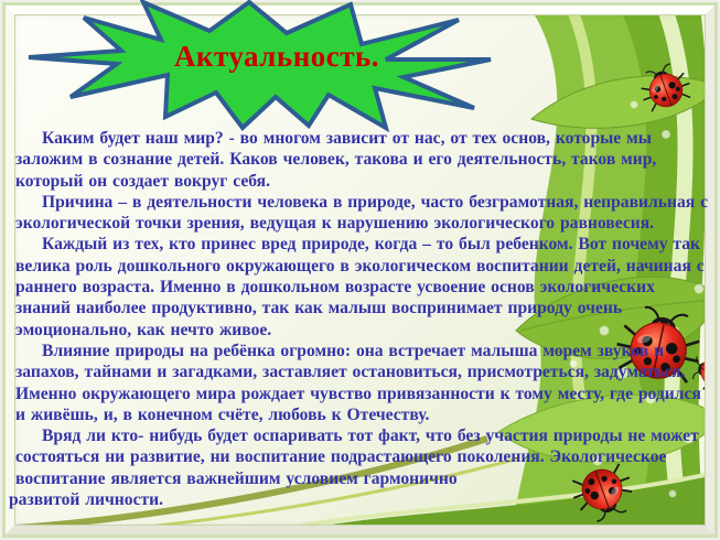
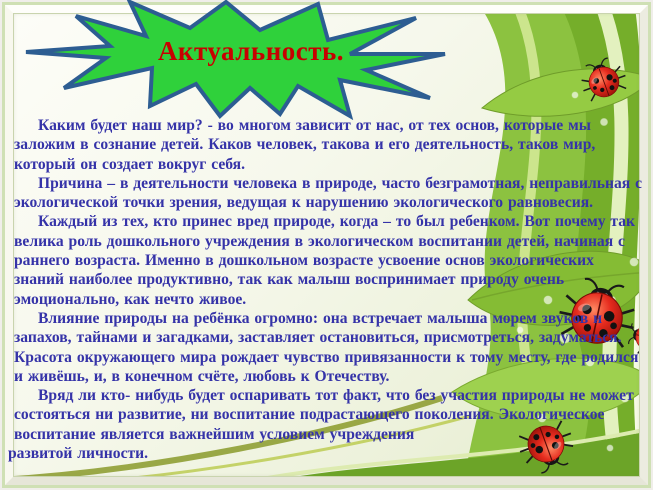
  Актуальность.
  Каким будет наш мир? - во многом зависит от нас, от тех основ, которые мы заложим в сознание детей. Каков человек, такова и его деятельность, таков мир, который он создает вокруг себя.
  Причина – в деятельности человека в природе, часто безграмотная, неправильная с экологической точки зрения, ведущая к нарушению экологического равновесия.
- Каждый из тех, кто принес вред природе, когда – то был ребенком. Вот почему так велика роль дошкольного окружающего в экологическом воспитании детей, начиная с раннего возраста. Именно в дошкольном возрасте усвоение основ экологических знаний наиболее продуктивно, так как малыш воспринимает природу очень эмоционально, как нечто живое.
+ Каждый из тех, кто принес вред природе, когда – то был ребенком. Вот почему так велика роль дошкольного учреждения в экологическом воспитании детей, начиная с раннего возраста. Именно в дошкольном возрасте усвоение основ экологических знаний наиболее продуктивно, так как малыш воспринимает природу очень эмоционально, как нечто живое.
- Влияние природы на ребёнка огромно: она встречает малыша морем звуков и запахов, тайнами и загадками, заставляет остановиться, присмотреться, задуматься. Именно окружающего мира рождает чувство привязанности к тому месту, где родился и живёшь, и, в конечном счёте, любовь к Отечеству.
+ Влияние природы на ребёнка огромно: она встречает малыша морем звуков и запахов, тайнами и загадками, заставляет остановиться, присмотреться, задуматься. Красота окружающего мира рождает чувство привязанности к тому месту, где родился и живёшь, и, в конечном счёте, любовь к Отечеству.
- Вряд ли кто- нибудь будет оспаривать тот факт, что без участия природы не может состояться ни развитие, ни воспитание подрастающего поколения. Экологическое воспитание является важнейшим условием гармонично
+ Вряд ли кто- нибудь будет оспаривать тот факт, что без участия природы не может состояться ни развитие, ни воспитание подрастающего поколения. Экологическое воспитание является важнейшим условием учреждения
  развитой личности.
